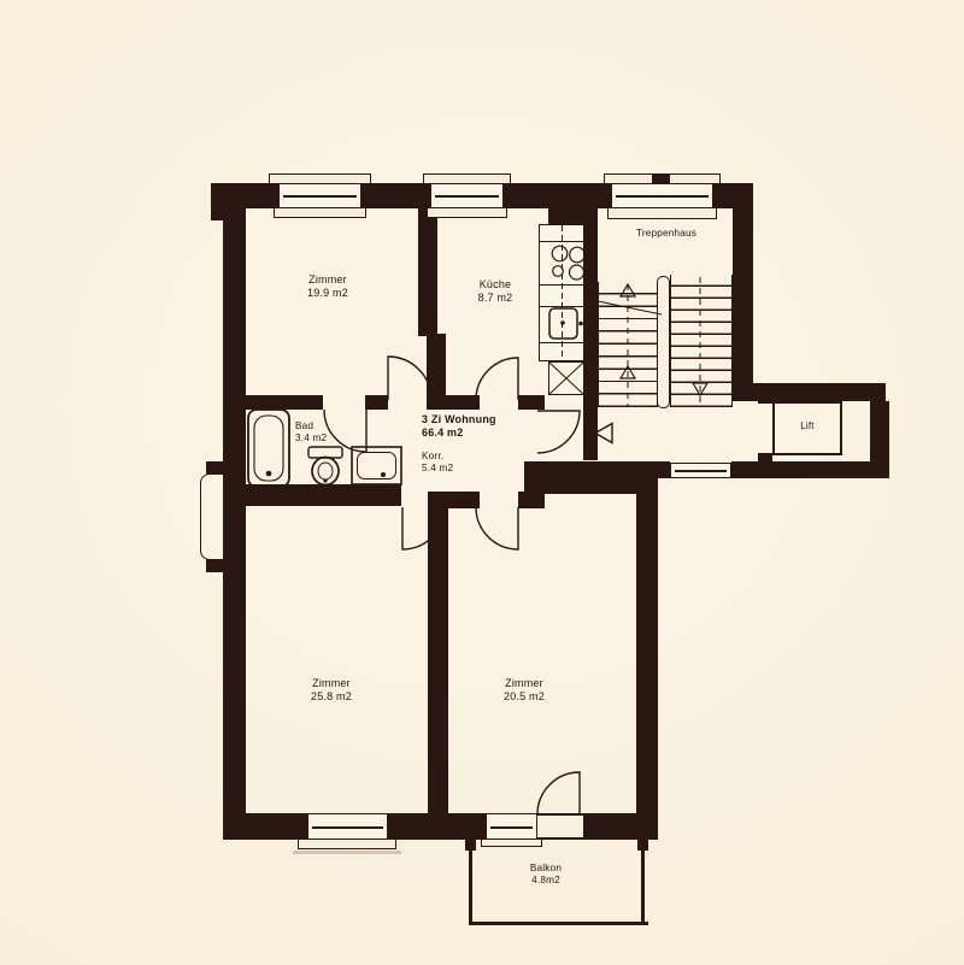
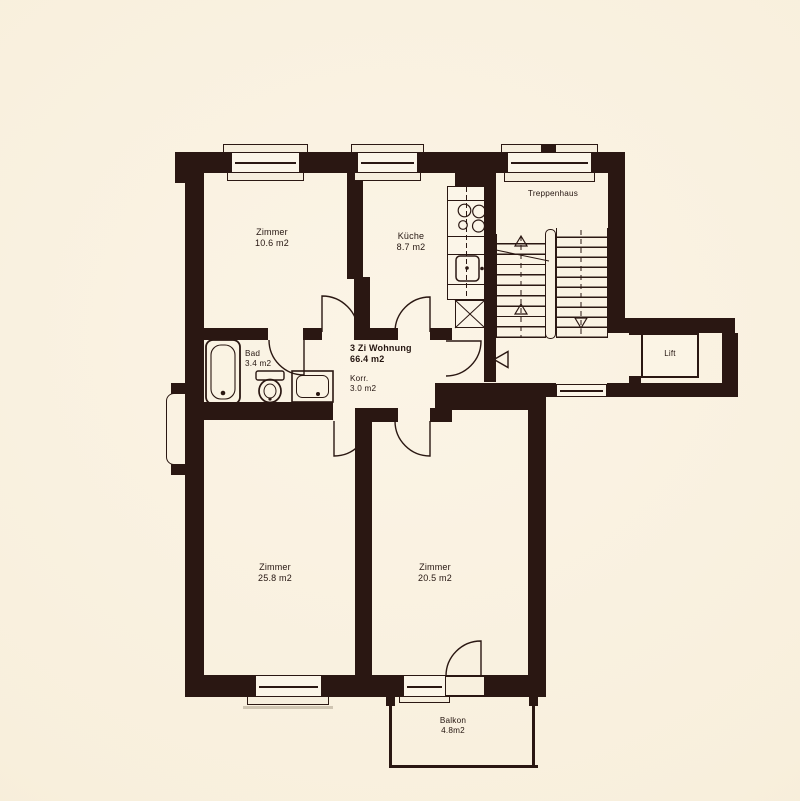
  Zimmer
- 19.9 m2
+ 10.6 m2
  Küche
  8.7 m2
  Treppenhaus
  Bad
  3.4 m2
  3 Zi Wohnung
  66.4 m2
  Korr.
- 5.4 m2
+ 3.0 m2
  Lift
  Zimmer
  25.8 m2
  Zimmer
  20.5 m2
  Balkon
  4.8m2
